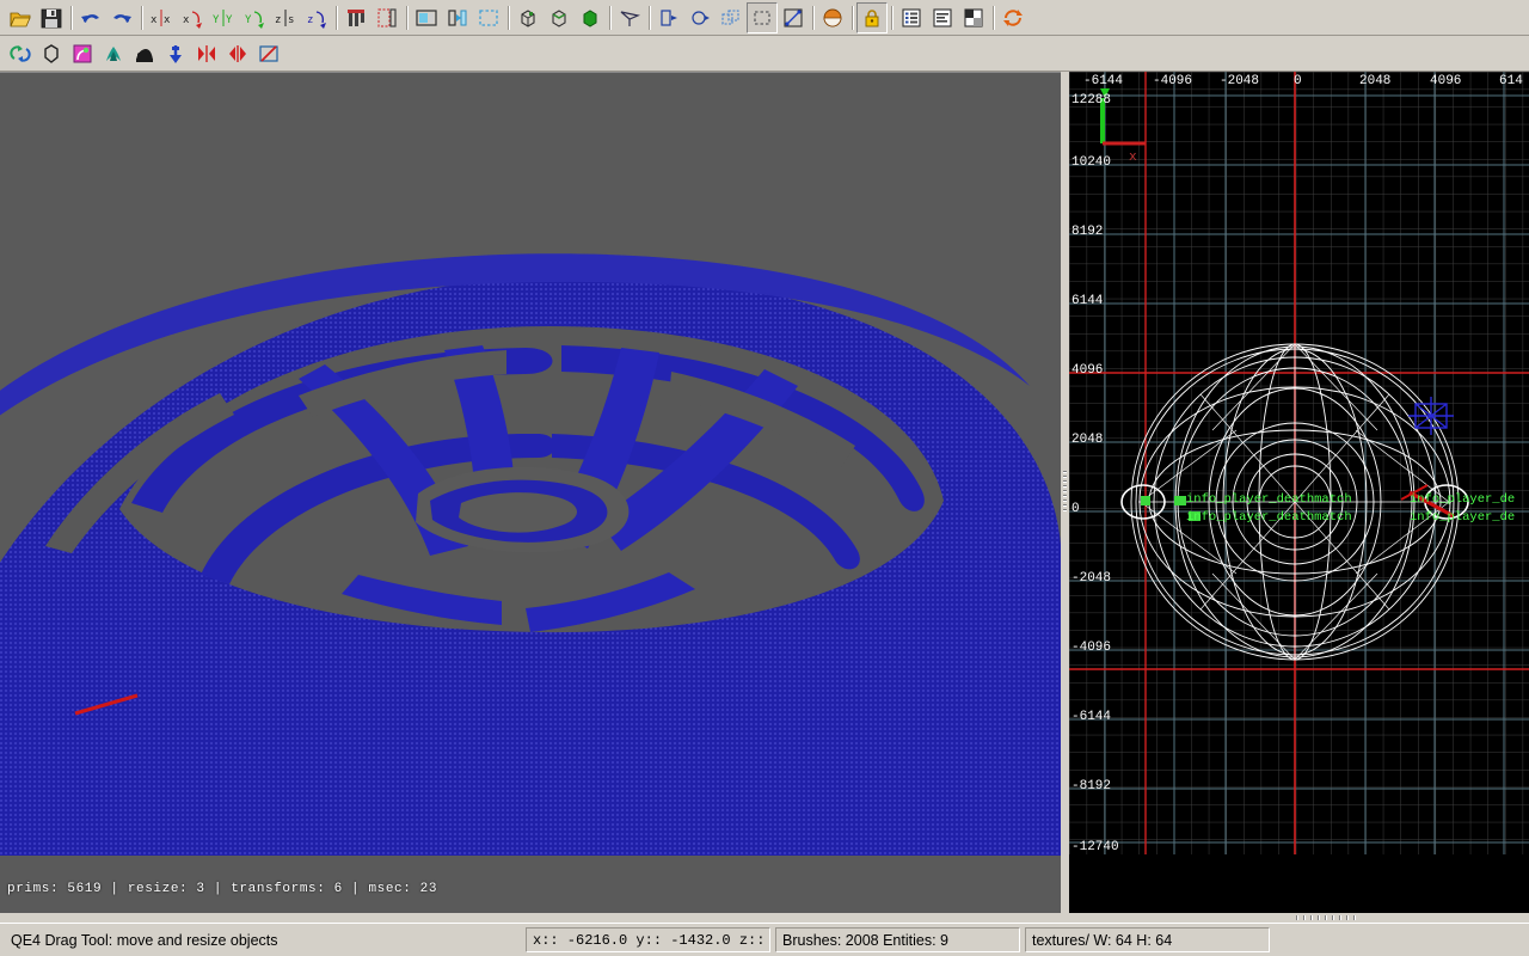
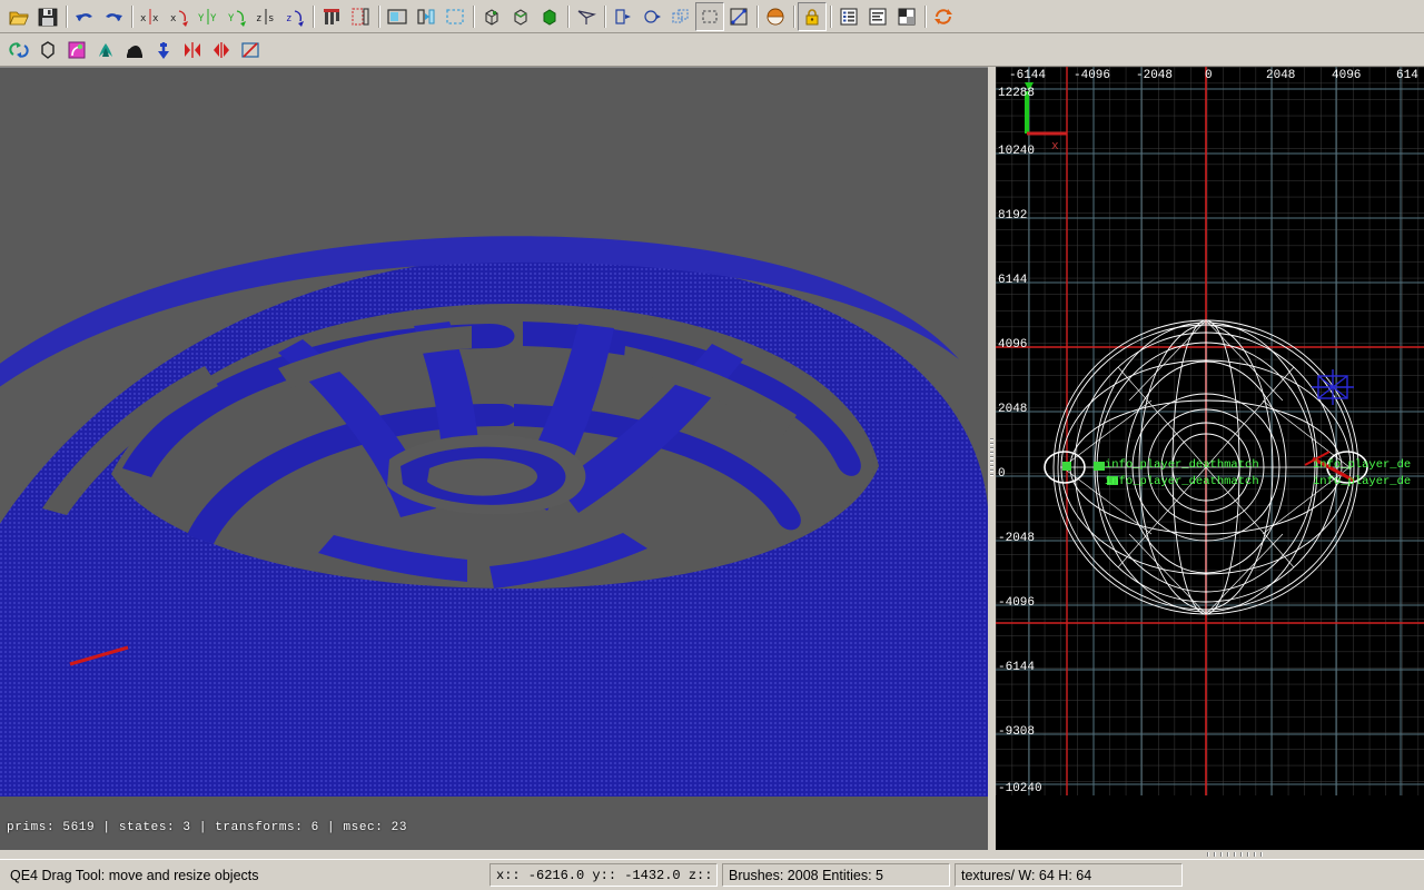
  x
  x
  x
  Y
  Y
  Y
  z
  s
  z
- prims: 5619 | resize: 3 | transforms: 6 | msec: 23
+ prims: 5619 | states: 3 | transforms: 6 | msec: 23
  x
  -6144
  -4096
  -2048
  0
  2048
  4096
  614
  12288
  10240
  8192
  6144
  4096
  2048
  0
  -2048
  -4096
  -6144
- -8192
+ -9308
- -12740
+ -10240
  info_player_deathmatch
  info_player_deathmatch
  info_player_de
  info_player_de
  QE4 Drag Tool: move and resize objects
  x:: -6216.0 y:: -1432.0 z::
- Brushes: 2008 Entities: 9
+ Brushes: 2008 Entities: 5
  textures/ W: 64 H: 64
